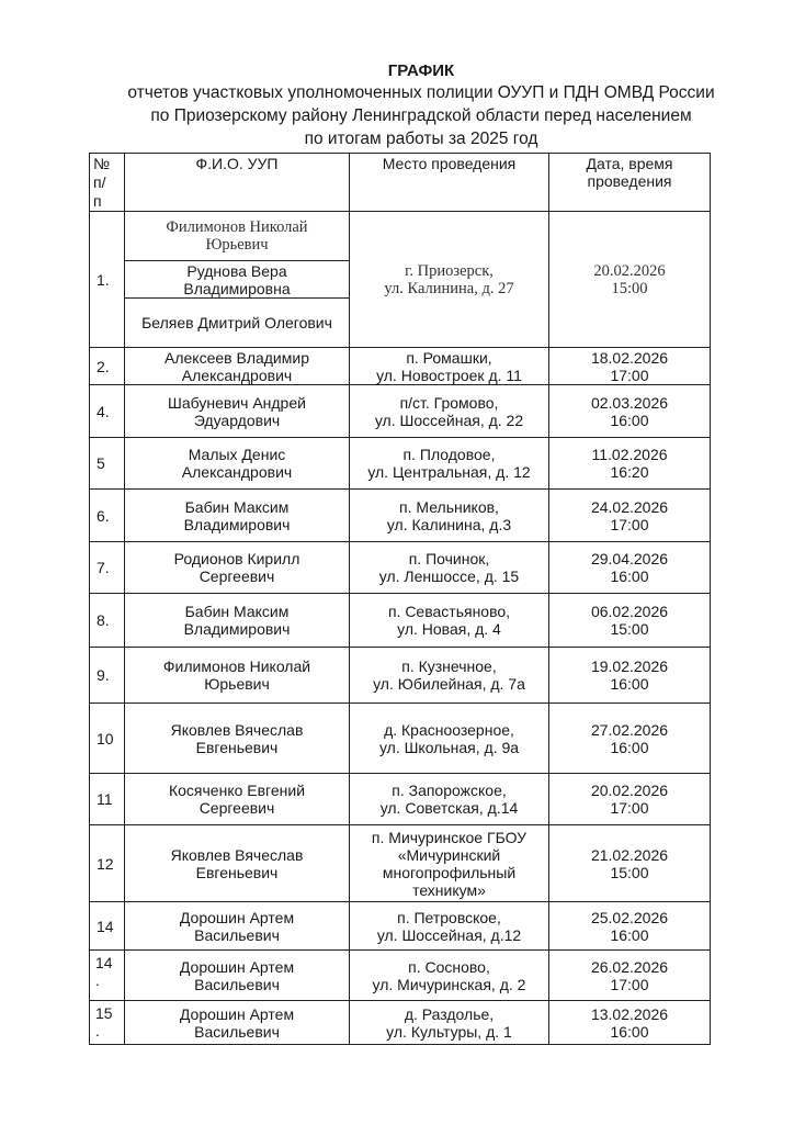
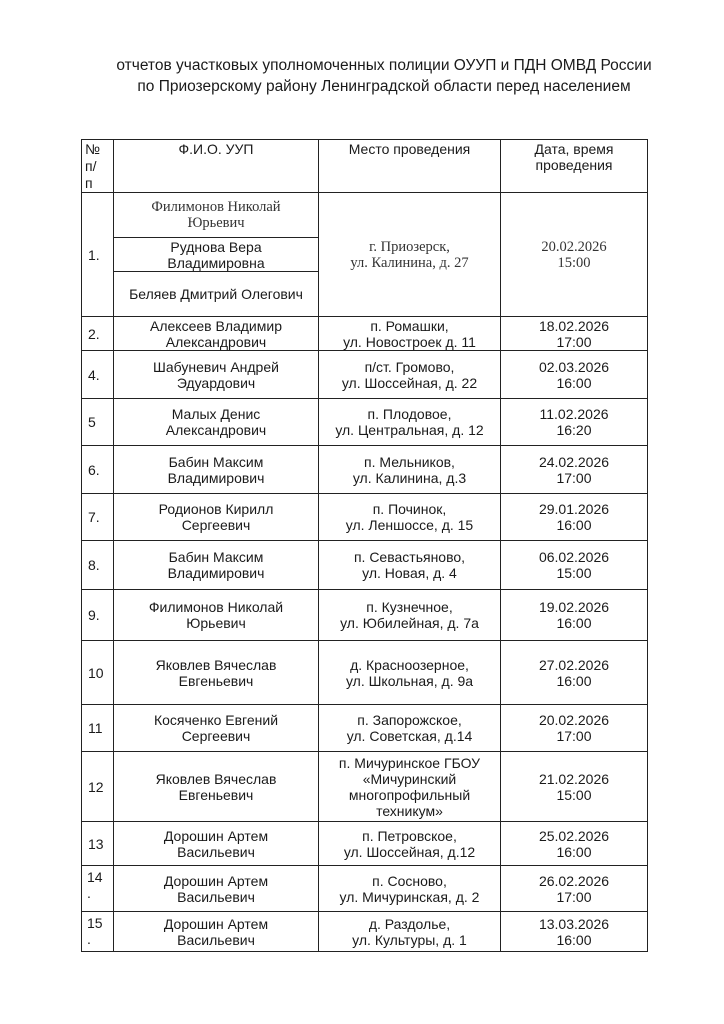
- ГРАФИК
  отчетов участковых уполномоченных полиции ОУУП и ПДН ОМВД России
  по Приозерскому району Ленинградской области перед населением
- по итогам работы за 2025 год
  № п/ п	Ф.И.О. УУП	Место проведения	Дата, время проведения
  1.	Филимонов Николай Юрьевич	г. Приозерск, ул. Калинина, д. 27	20.02.2026 15:00
  Руднова Вера Владимировна
  Беляев Дмитрий Олегович
  2.	Алексеев ВладимирАлександрович	п. Ромашки,ул. Новостроек д. 11	18.02.202617:00
  4.	Шабуневич АндрейЭдуардович	п/ст. Громово,ул. Шоссейная, д. 22	02.03.202616:00
  5	Малых ДенисАлександрович	п. Плодовое,ул. Центральная, д. 12	11.02.202616:20
  6.	Бабин МаксимВладимирович	п. Мельников,ул. Калинина, д.3	24.02.202617:00
- 7.	Родионов КириллСергеевич	п. Починок,ул. Леншоссе, д. 15	29.04.202616:00
+ 7.	Родионов КириллСергеевич	п. Починок,ул. Леншоссе, д. 15	29.01.202616:00
  8.	Бабин МаксимВладимирович	п. Севастьяново,ул. Новая, д. 4	06.02.202615:00
  9.	Филимонов НиколайЮрьевич	п. Кузнечное,ул. Юбилейная, д. 7а	19.02.202616:00
  10	Яковлев ВячеславЕвгеньевич	д. Красноозерное,ул. Школьная, д. 9а	27.02.202616:00
  11	Косяченко ЕвгенийСергеевич	п. Запорожское,ул. Советская, д.14	20.02.202617:00
  12	Яковлев ВячеславЕвгеньевич	п. Мичуринское ГБОУ«Мичуринскиймногопрофильныйтехникум»	21.02.202615:00
- 14	Дорошин АртемВасильевич	п. Петровское,ул. Шоссейная, д.12	25.02.202616:00
+ 13	Дорошин АртемВасильевич	п. Петровское,ул. Шоссейная, д.12	25.02.202616:00
  14.	Дорошин АртемВасильевич	п. Сосново,ул. Мичуринская, д. 2	26.02.202617:00
- 15.	Дорошин АртемВасильевич	д. Раздолье,ул. Культуры, д. 1	13.02.202616:00
+ 15.	Дорошин АртемВасильевич	д. Раздолье,ул. Культуры, д. 1	13.03.202616:00
